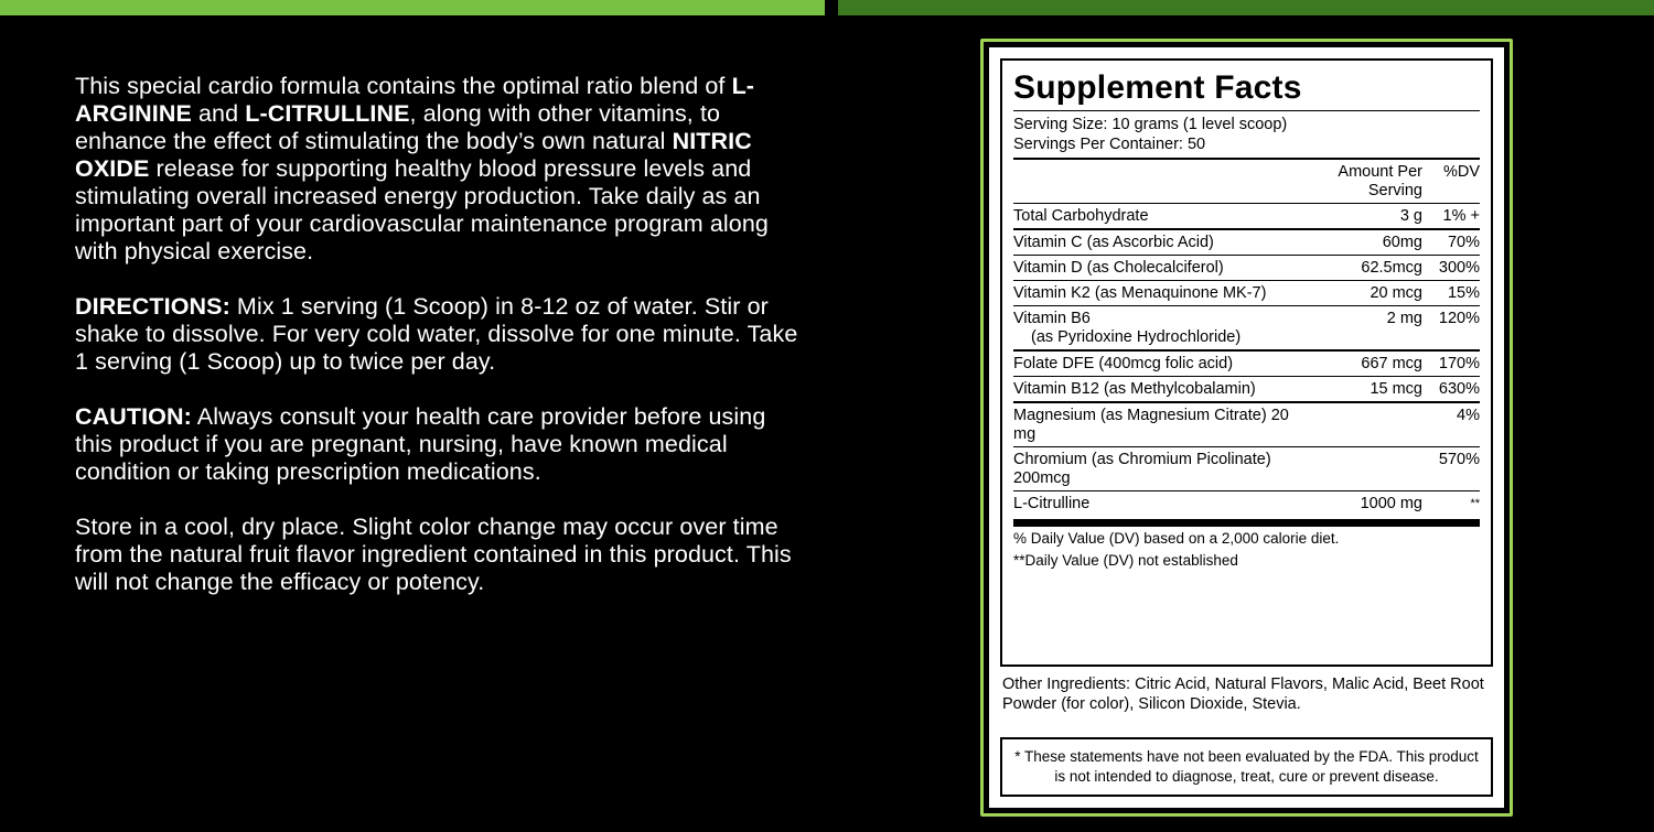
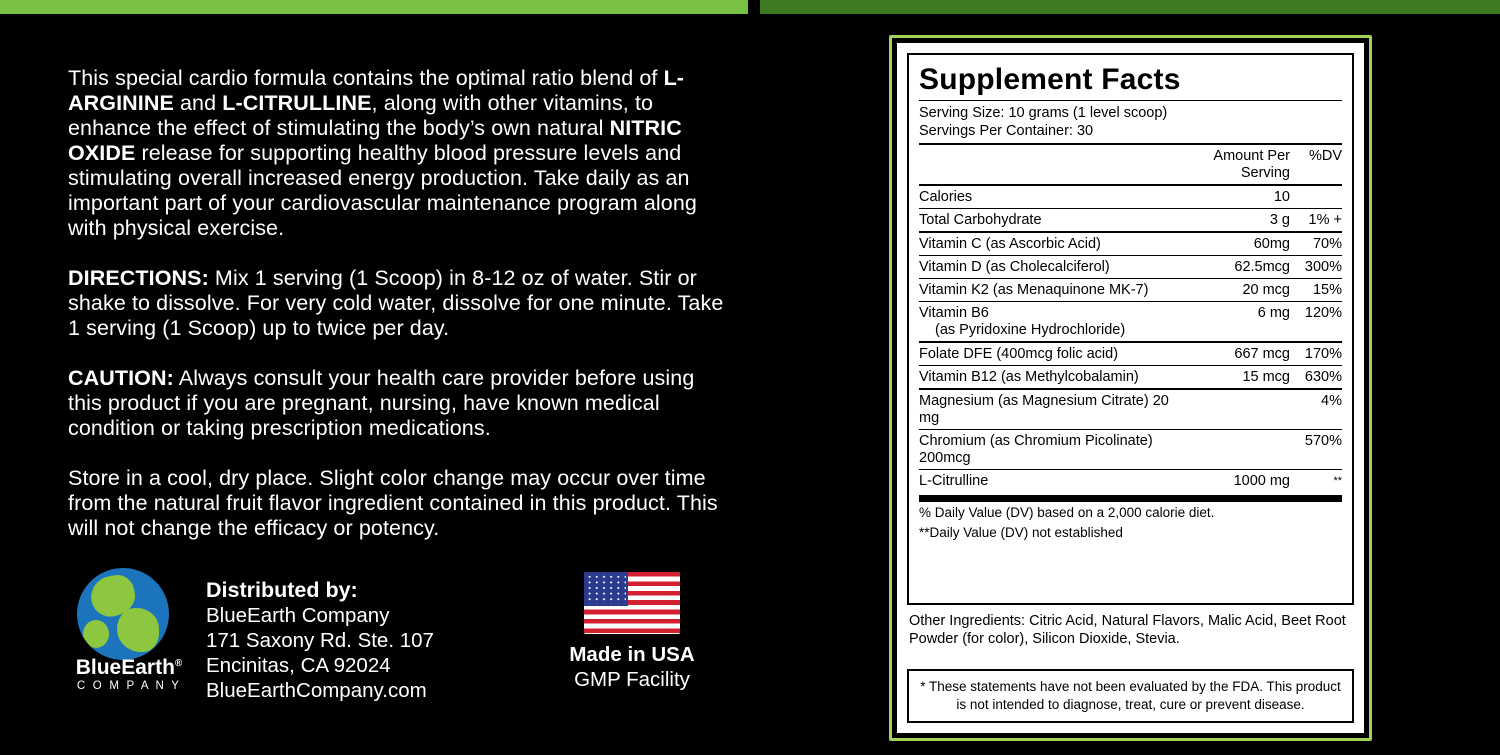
  This special cardio formula contains the optimal ratio blend of L-ARGININE and L-CITRULLINE, along with other vitamins, to enhance the effect of stimulating the body’s own natural NITRIC OXIDE release for supporting healthy blood pressure levels and stimulating overall increased energy production. Take daily as an important part of your cardiovascular maintenance program along with physical exercise.
  DIRECTIONS: Mix 1 serving (1 Scoop) in 8-12 oz of water. Stir or shake to dissolve. For very cold water, dissolve for one minute. Take 1 serving (1 Scoop) up to twice per day.
  CAUTION: Always consult your health care provider before using this product if you are pregnant, nursing, have known medical condition or taking prescription medications.
  Store in a cool, dry place. Slight color change may occur over time from the natural fruit flavor ingredient contained in this product. This will not change the efficacy or potency.
+ BlueEarth®
+ C O M P A N Y
+ Distributed by:
+ BlueEarth Company
+ 171 Saxony Rd. Ste. 107
+ Encinitas, CA 92024
+ BlueEarthCompany.com
+ Made in USA
+ GMP Facility
  Supplement Facts
  Serving Size: 10 grams (1 level scoop)
- Servings Per Container: 50
+ Servings Per Container: 30
  	Amount Per Serving	%DV
+ Calories	10
  Total Carbohydrate	3 g	1% +
  Vitamin C (as Ascorbic Acid)	60mg	70%
  Vitamin D (as Cholecalciferol)	62.5mcg	300%
  Vitamin K2 (as Menaquinone MK-7)	20 mcg	15%
- Vitamin B6 (as Pyridoxine Hydrochloride)	2 mg	120%
+ Vitamin B6 (as Pyridoxine Hydrochloride)	6 mg	120%
  Folate DFE (400mcg folic acid)	667 mcg	170%
  Vitamin B12 (as Methylcobalamin)	15 mcg	630%
  Magnesium (as Magnesium Citrate) 20 mg		4%
  Chromium (as Chromium Picolinate) 200mcg		570%
  L-Citrulline	1000 mg	**
  % Daily Value (DV) based on a 2,000 calorie diet.
  **Daily Value (DV) not established
  Other Ingredients: Citric Acid, Natural Flavors, Malic Acid, Beet Root Powder (for color), Silicon Dioxide, Stevia.
  * These statements have not been evaluated by the FDA. This product
  is not intended to diagnose, treat, cure or prevent disease.
